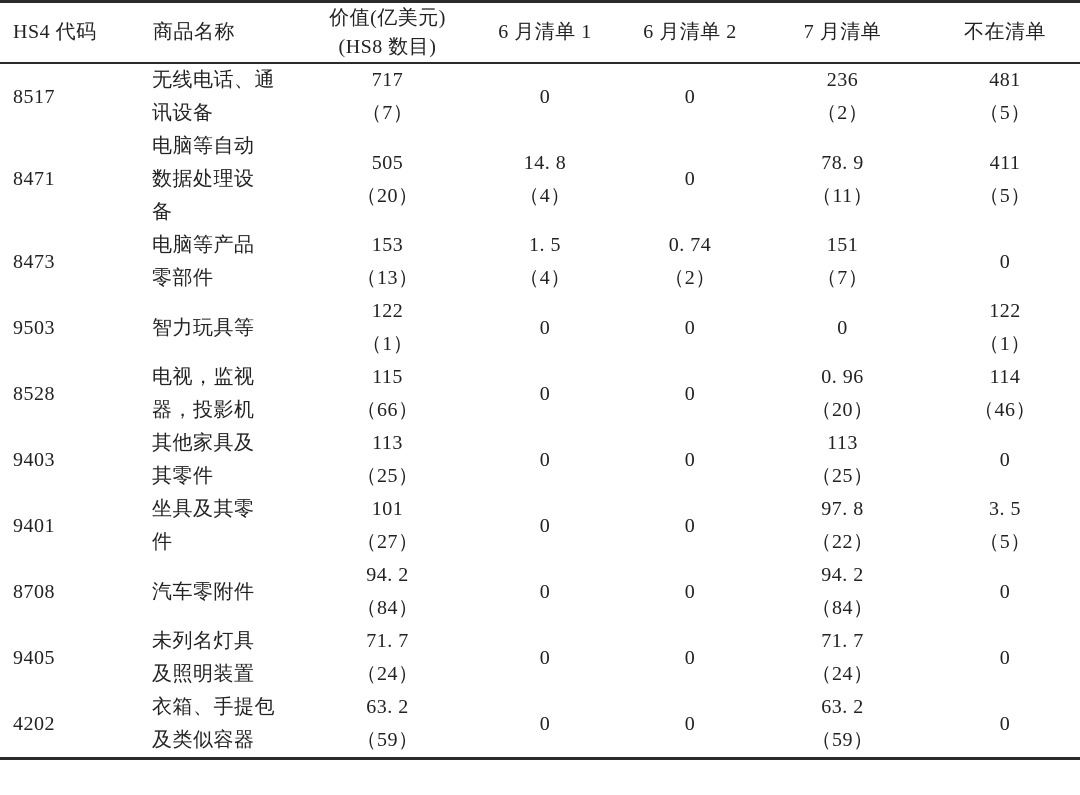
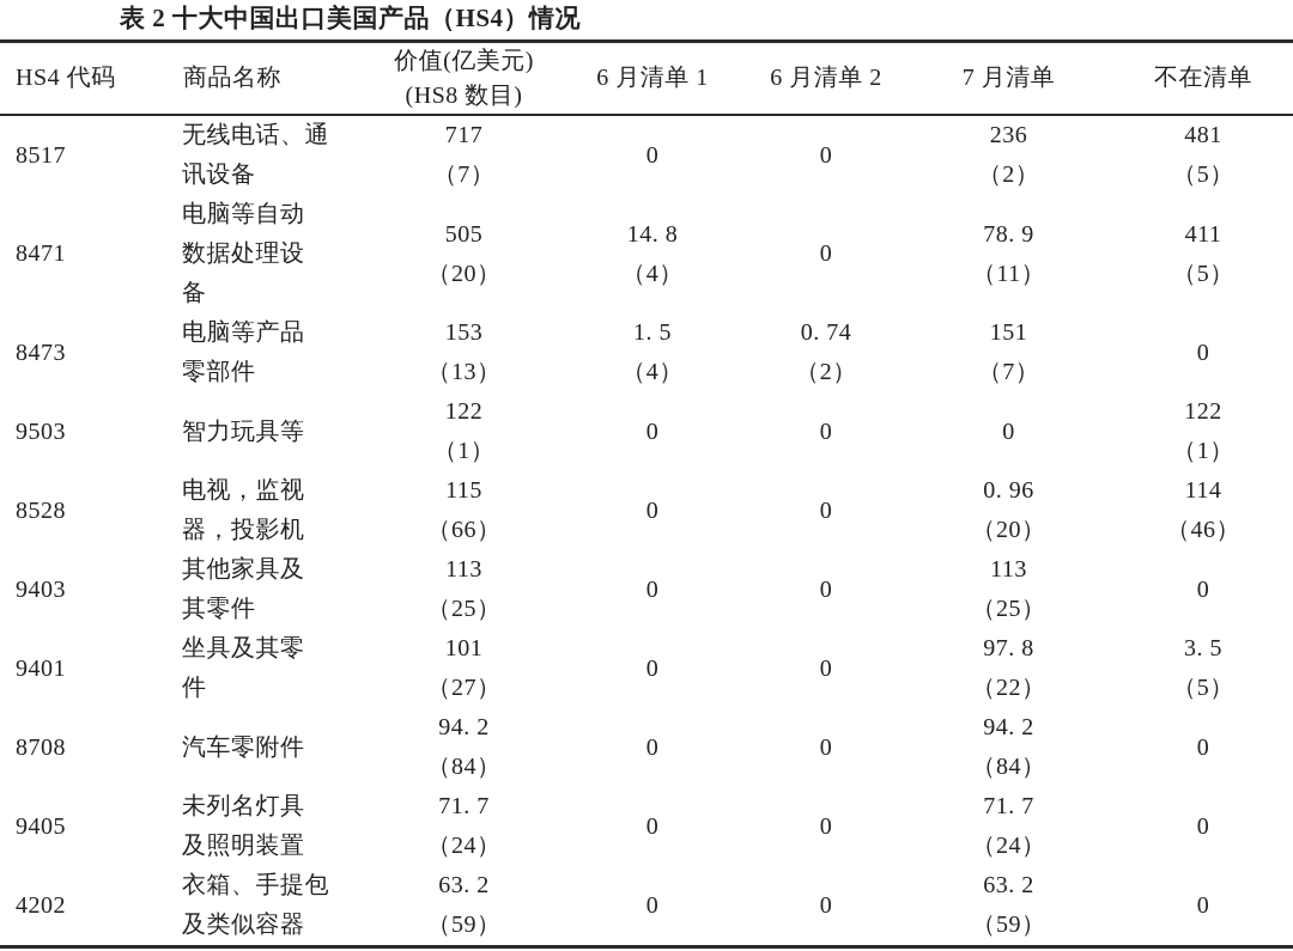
+ 表 2 十大中国出口美国产品（HS4）情况
  HS4 代码	商品名称	价值(亿美元) (HS8 数目)	6 月清单 1	6 月清单 2	7 月清单	不在清单
  8517	无线电话、通 讯设备	717 （7）	0	0	236 （2）	481 （5）
  8471	电脑等自动 数据处理设 备	505 （20）	14. 8 （4）	0	78. 9 （11）	411 （5）
  8473	电脑等产品 零部件	153 （13）	1. 5 （4）	0. 74 （2）	151 （7）	0
  9503	智力玩具等	122 （1）	0	0	0	122 （1）
  8528	电视，监视 器，投影机	115 （66）	0	0	0. 96 （20）	114 （46）
  9403	其他家具及 其零件	113 （25）	0	0	113 （25）	0
  9401	坐具及其零 件	101 （27）	0	0	97. 8 （22）	3. 5 （5）
  8708	汽车零附件	94. 2 （84）	0	0	94. 2 （84）	0
  9405	未列名灯具 及照明装置	71. 7 （24）	0	0	71. 7 （24）	0
  4202	衣箱、手提包 及类似容器	63. 2 （59）	0	0	63. 2 （59）	0
